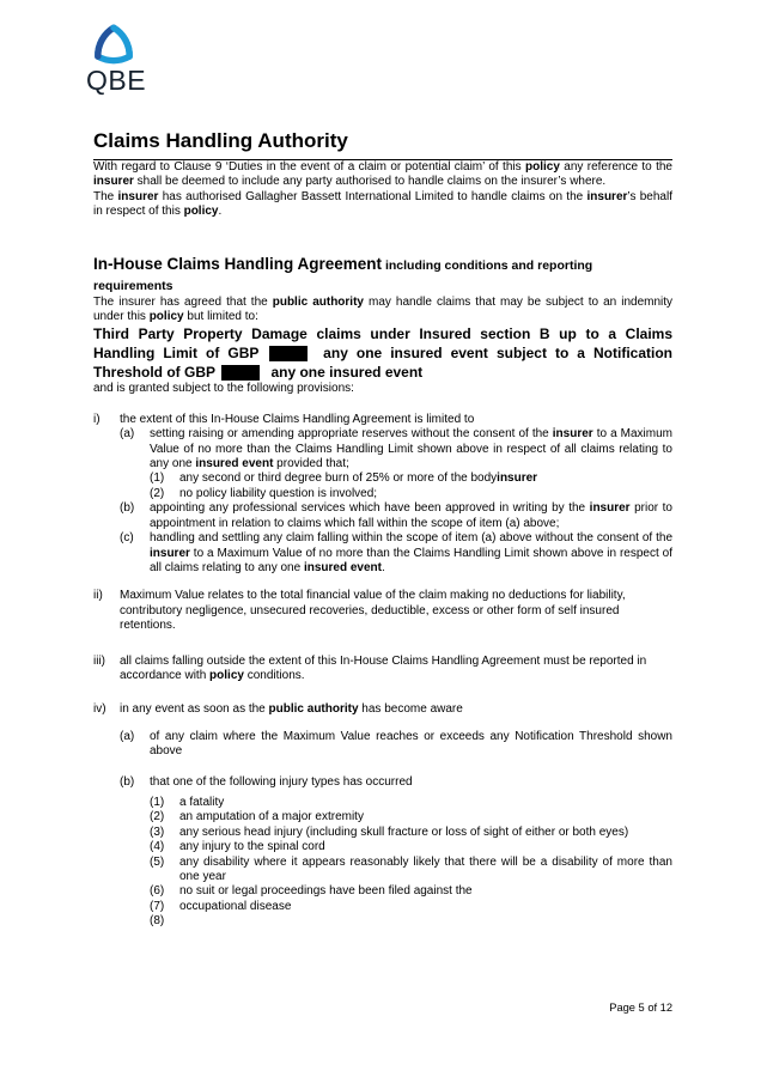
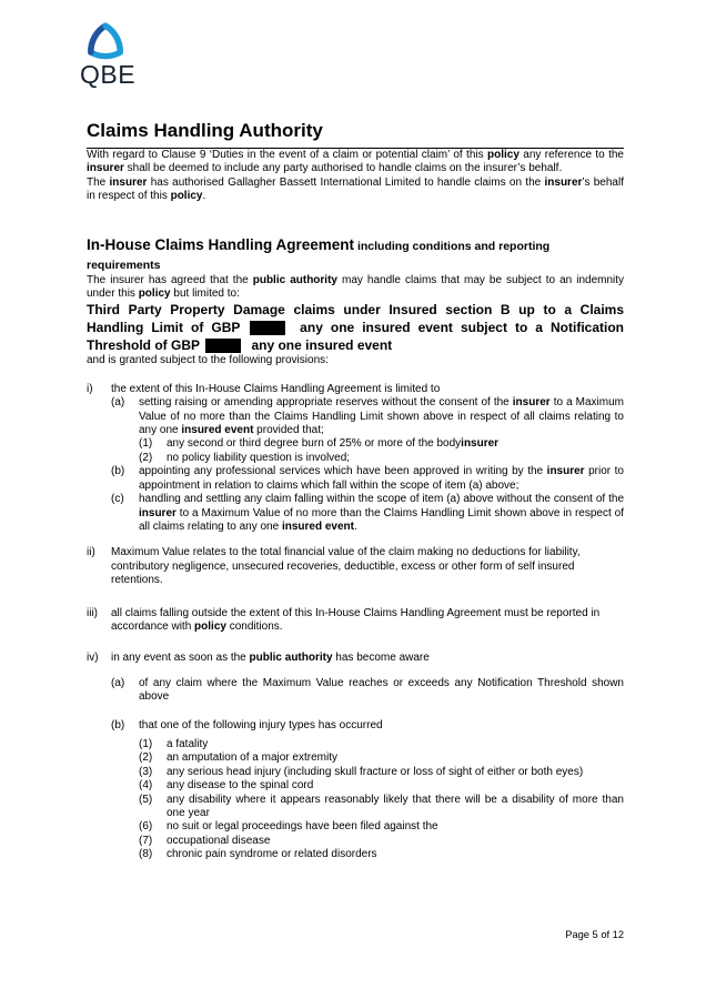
  QBE
  Claims Handling Authority
- With regard to Clause 9 ‘Duties in the event of a claim or potential claim’ of this policy any reference to the insurer shall be deemed to include any party authorised to handle claims on the insurer’s where.
+ With regard to Clause 9 ‘Duties in the event of a claim or potential claim’ of this policy any reference to the insurer shall be deemed to include any party authorised to handle claims on the insurer’s behalf.
  The insurer has authorised Gallagher Bassett International Limited to handle claims on the insurer’s behalf in respect of this policy.
  In-House Claims Handling Agreement including conditions and reporting requirements
  The insurer has agreed that the public authority may handle claims that may be subject to an indemnity under this policy but limited to:
  Third Party Property Damage claims under Insured section B up to a Claims Handling Limit of GBP any one insured event subject to a Notification Threshold of GBP any one insured event
  and is granted subject to the following provisions:
  i)
  the extent of this In-House Claims Handling Agreement is limited to
  (a)
  setting raising or amending appropriate reserves without the consent of the insurer to a Maximum Value of no more than the Claims Handling Limit shown above in respect of all claims relating to any one insured event provided that;
  (1)
  any second or third degree burn of 25% or more of the bodyinsurer
  (2)
  no policy liability question is involved;
  (b)
  appointing any professional services which have been approved in writing by the insurer prior to appointment in relation to claims which fall within the scope of item (a) above;
  (c)
  handling and settling any claim falling within the scope of item (a) above without the consent of the insurer to a Maximum Value of no more than the Claims Handling Limit shown above in respect of all claims relating to any one insured event.
  ii)
  Maximum Value relates to the total financial value of the claim making no deductions for liability, contributory negligence, unsecured recoveries, deductible, excess or other form of self insured retentions.
  iii)
  all claims falling outside the extent of this In-House Claims Handling Agreement must be reported in accordance with policy conditions.
  iv)
  in any event as soon as the public authority has become aware
  (a)
  of any claim where the Maximum Value reaches or exceeds any Notification Threshold shown above
  (b)
  that one of the following injury types has occurred
  (1)
  a fatality
  (2)
  an amputation of a major extremity
  (3)
  any serious head injury (including skull fracture or loss of sight of either or both eyes)
  (4)
- any injury to the spinal cord
+ any disease to the spinal cord
  (5)
  any disability where it appears reasonably likely that there will be a disability of more than one year
  (6)
  no suit or legal proceedings have been filed against the
  (7)
  occupational disease
  (8)
+ chronic pain syndrome or related disorders
  Page 5 of 12
